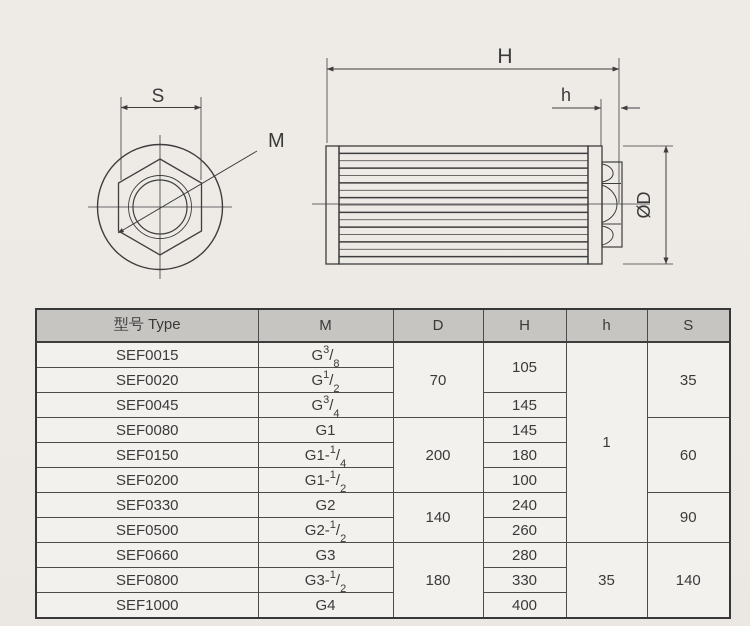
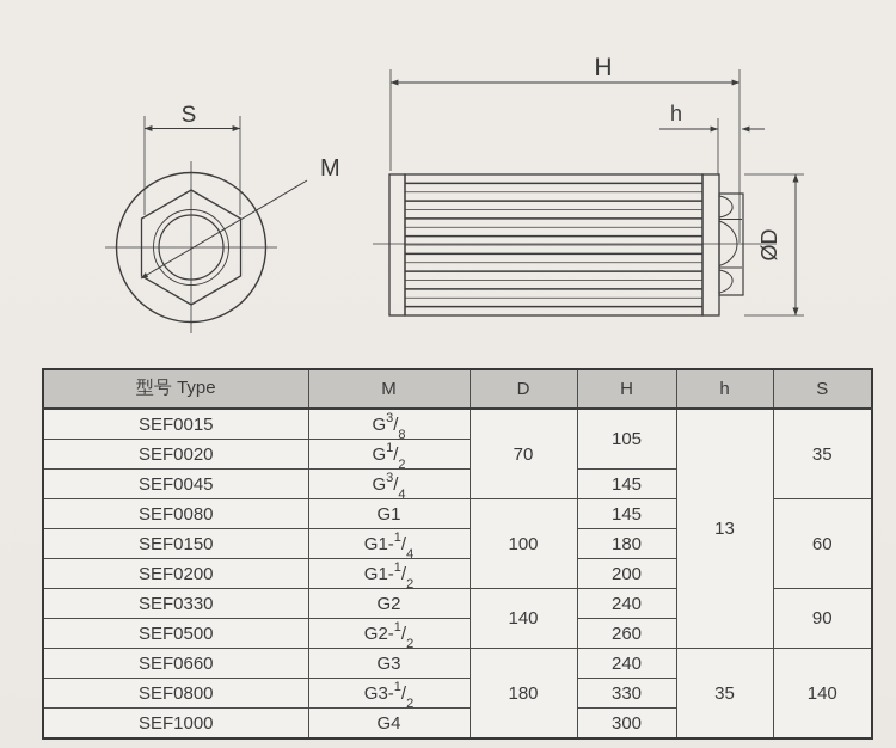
  S
  M
  H
  h
  型号 Type	M	D	H	h	S
- SEF0015	G3/8	70	105	1	35
+ SEF0015	G3/8	70	105	13	35
  SEF0020	G1/2
  SEF0045	G3/4	145
- SEF0080	G1	200	145	60
+ SEF0080	G1	100	145	60
  SEF0150	G1-1/4	180
- SEF0200	G1-1/2	100
+ SEF0200	G1-1/2	200
  SEF0330	G2	140	240	90
  SEF0500	G2-1/2	260
- SEF0660	G3	180	280	35	140
+ SEF0660	G3	180	240	35	140
  SEF0800	G3-1/2	330
- SEF1000	G4	400
+ SEF1000	G4	300
